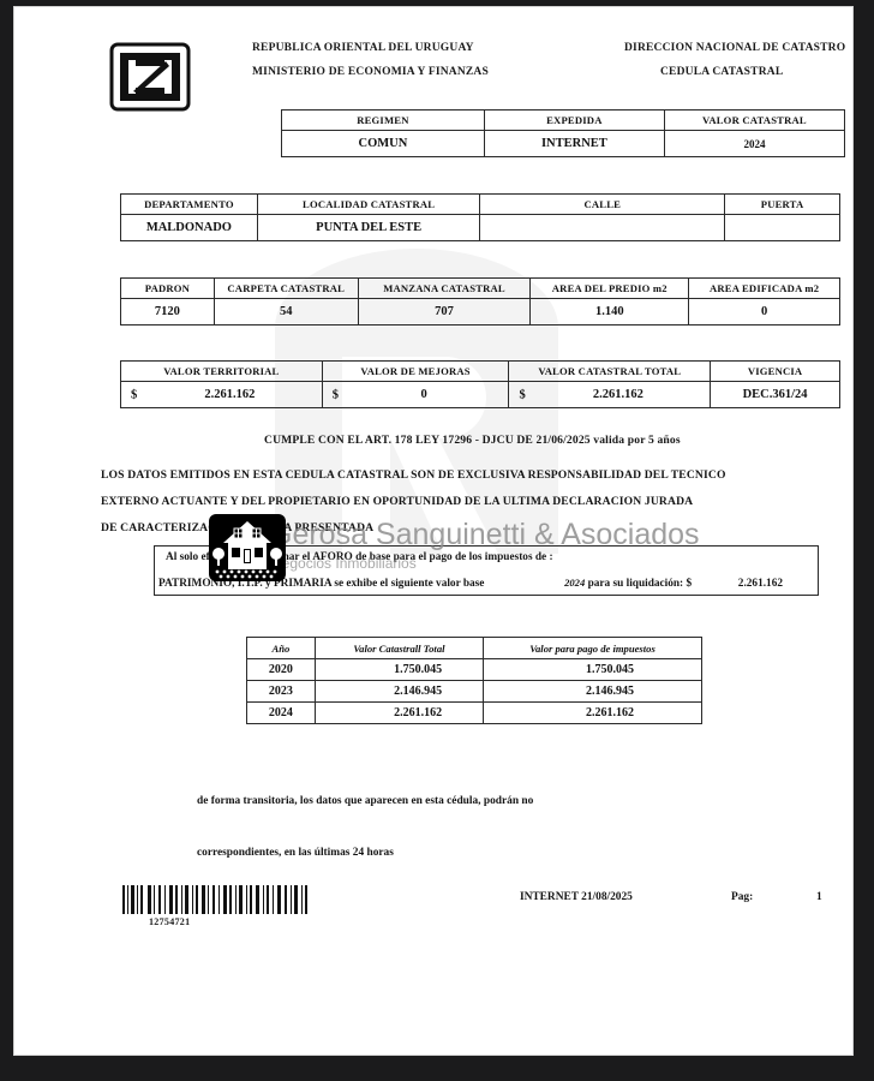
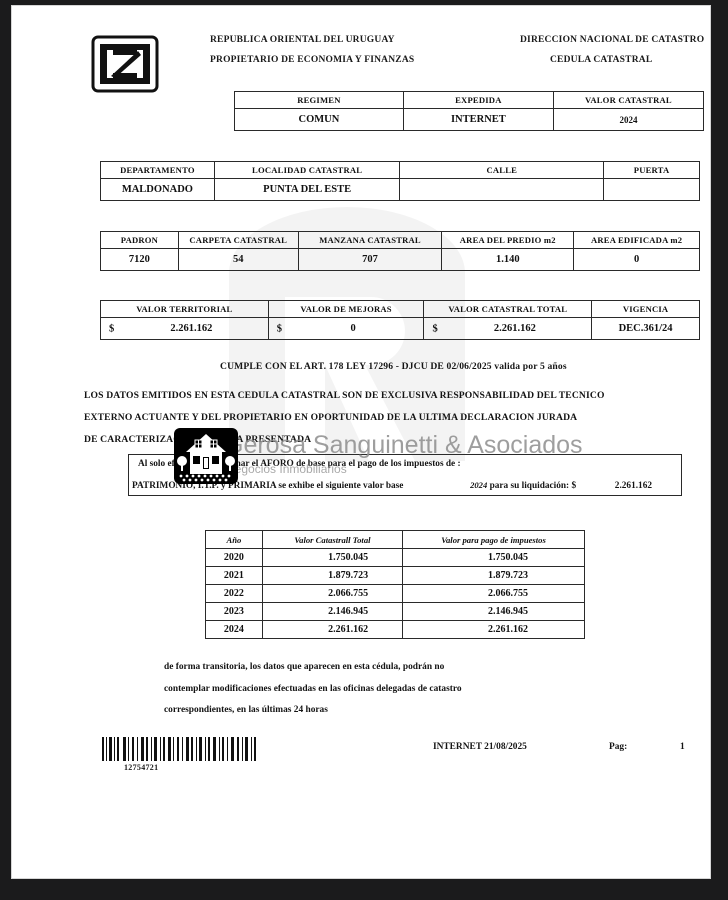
  REPUBLICA ORIENTAL DEL URUGUAY
- MINISTERIO DE ECONOMIA Y FINANZAS
+ PROPIETARIO DE ECONOMIA Y FINANZAS
  DIRECCION NACIONAL DE CATASTRO
  CEDULA CATASTRAL
  REGIMEN	EXPEDIDA	VALOR CATASTRAL
  COMUN	INTERNET	2024
  DEPARTAMENTO	LOCALIDAD CATASTRAL	CALLE	PUERTA
  MALDONADO	PUNTA DEL ESTE
  PADRON	CARPETA CATASTRAL	MANZANA CATASTRAL	AREA DEL PREDIO m2	AREA EDIFICADA m2
  7120	54	707	1.140	0
  VALOR TERRITORIAL	VALOR DE MEJORAS	VALOR CATASTRAL TOTAL	VIGENCIA
  $ 2.261.162	$ 0	$ 2.261.162	DEC.361/24
- CUMPLE CON EL ART. 178 LEY 17296 - DJCU DE 21/06/2025 valida por 5 años
+ CUMPLE CON EL ART. 178 LEY 17296 - DJCU DE 02/06/2025 valida por 5 años
  LOS DATOS EMITIDOS EN ESTA CEDULA CATASTRAL SON DE EXCLUSIVA RESPONSABILIDAD DEL TECNICO
  EXTERNO ACTUANTE Y DEL PROPIETARIO EN OPORTUNIDAD DE LA ULTIMA DECLARACION JURADA
  DE CARACTERIZAA PRESENTADA
  Al solo efnar el AFORO de base para el pago de los impuestos de :
  PATRIMONIO, I.T.P. y PRIMARIA se exhibe el siguiente valor base 2024 para su liquidación: $ 2.261.162
  erosa Sanguinetti & Asociados
  gocios Inmobiliarios
  Año	Valor Catastrall Total	Valor para pago de impuestos
  2020	1.750.045	1.750.045
+ 2021	1.879.723	1.879.723
+ 2022	2.066.755	2.066.755
  2023	2.146.945	2.146.945
  2024	2.261.162	2.261.162
  de forma transitoria, los datos que aparecen en esta cédula, podrán no
+ contemplar modificaciones efectuadas en las oficinas delegadas de catastro
  correspondientes, en las últimas 24 horas
  12754721
  INTERNET 21/08/2025
  Pag:
  1
